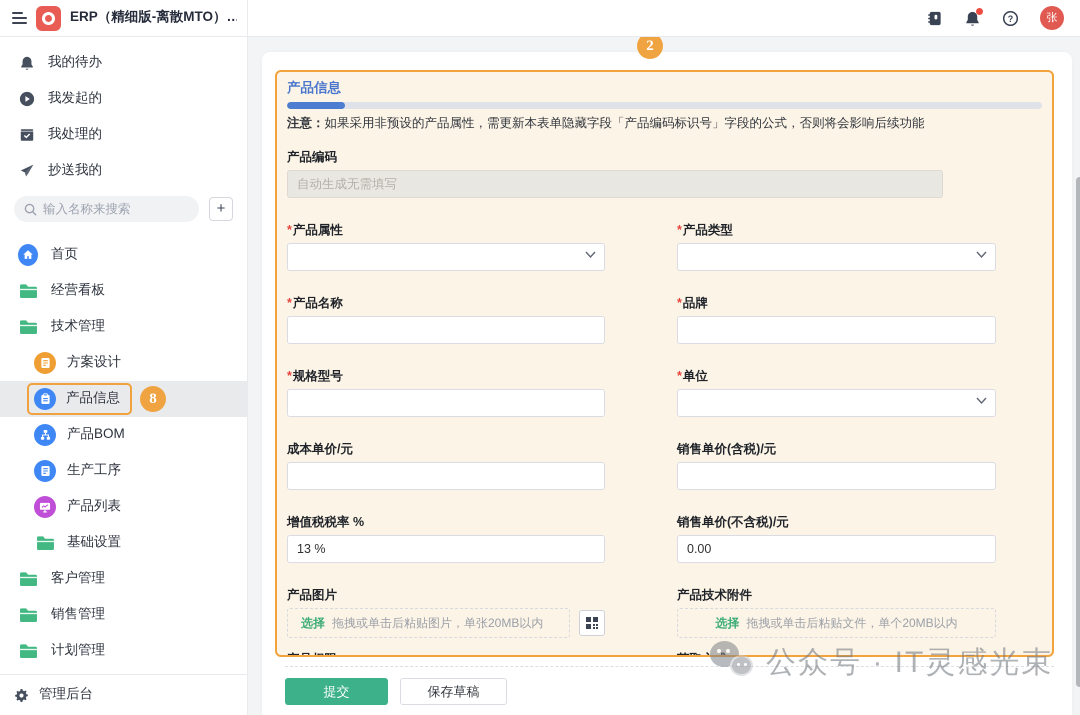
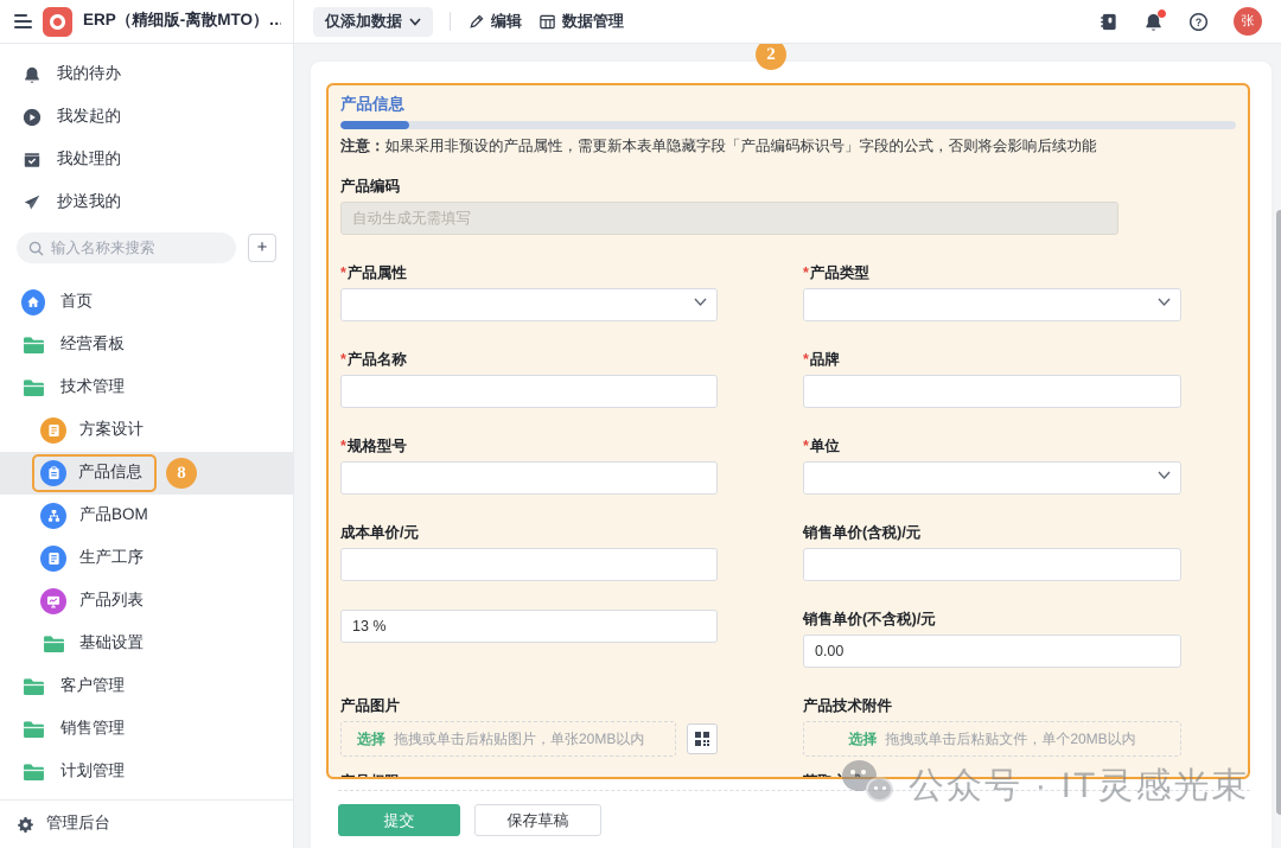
  ERP（精细版-离散MTO）…
+ 仅添加数据
+ 编辑
+ 数据管理
  ?
  张
  我的待办
  我发起的
  我处理的
  抄送我的
  输入名称来搜索
  +
  首页
  经营看板
  技术管理
  方案设计
  产品信息
  8
  产品BOM
  生产工序
  产品列表
  基础设置
  客户管理
  销售管理
  计划管理
  管理后台
  2
  产品信息
  注意：如果采用非预设的产品属性，需更新本表单隐藏字段「产品编码标识号」字段的公式，否则将会影响后续功能
  产品编码
  自动生成无需填写
  *产品属性
  *产品类型
  *产品名称
  *品牌
  *规格型号
  *单位
  成本单价/元
  销售单价(含税)/元
- 增值税税率 %
  13 %
  销售单价(不含税)/元
  0.00
  产品图片
  选择
  拖拽或单击后粘贴图片，单张20MB以内
  产品技术附件
  选择
  拖拽或单击后粘贴文件，单个20MB以内
  提交
  保存草稿
  公众号 · IT灵感光束
